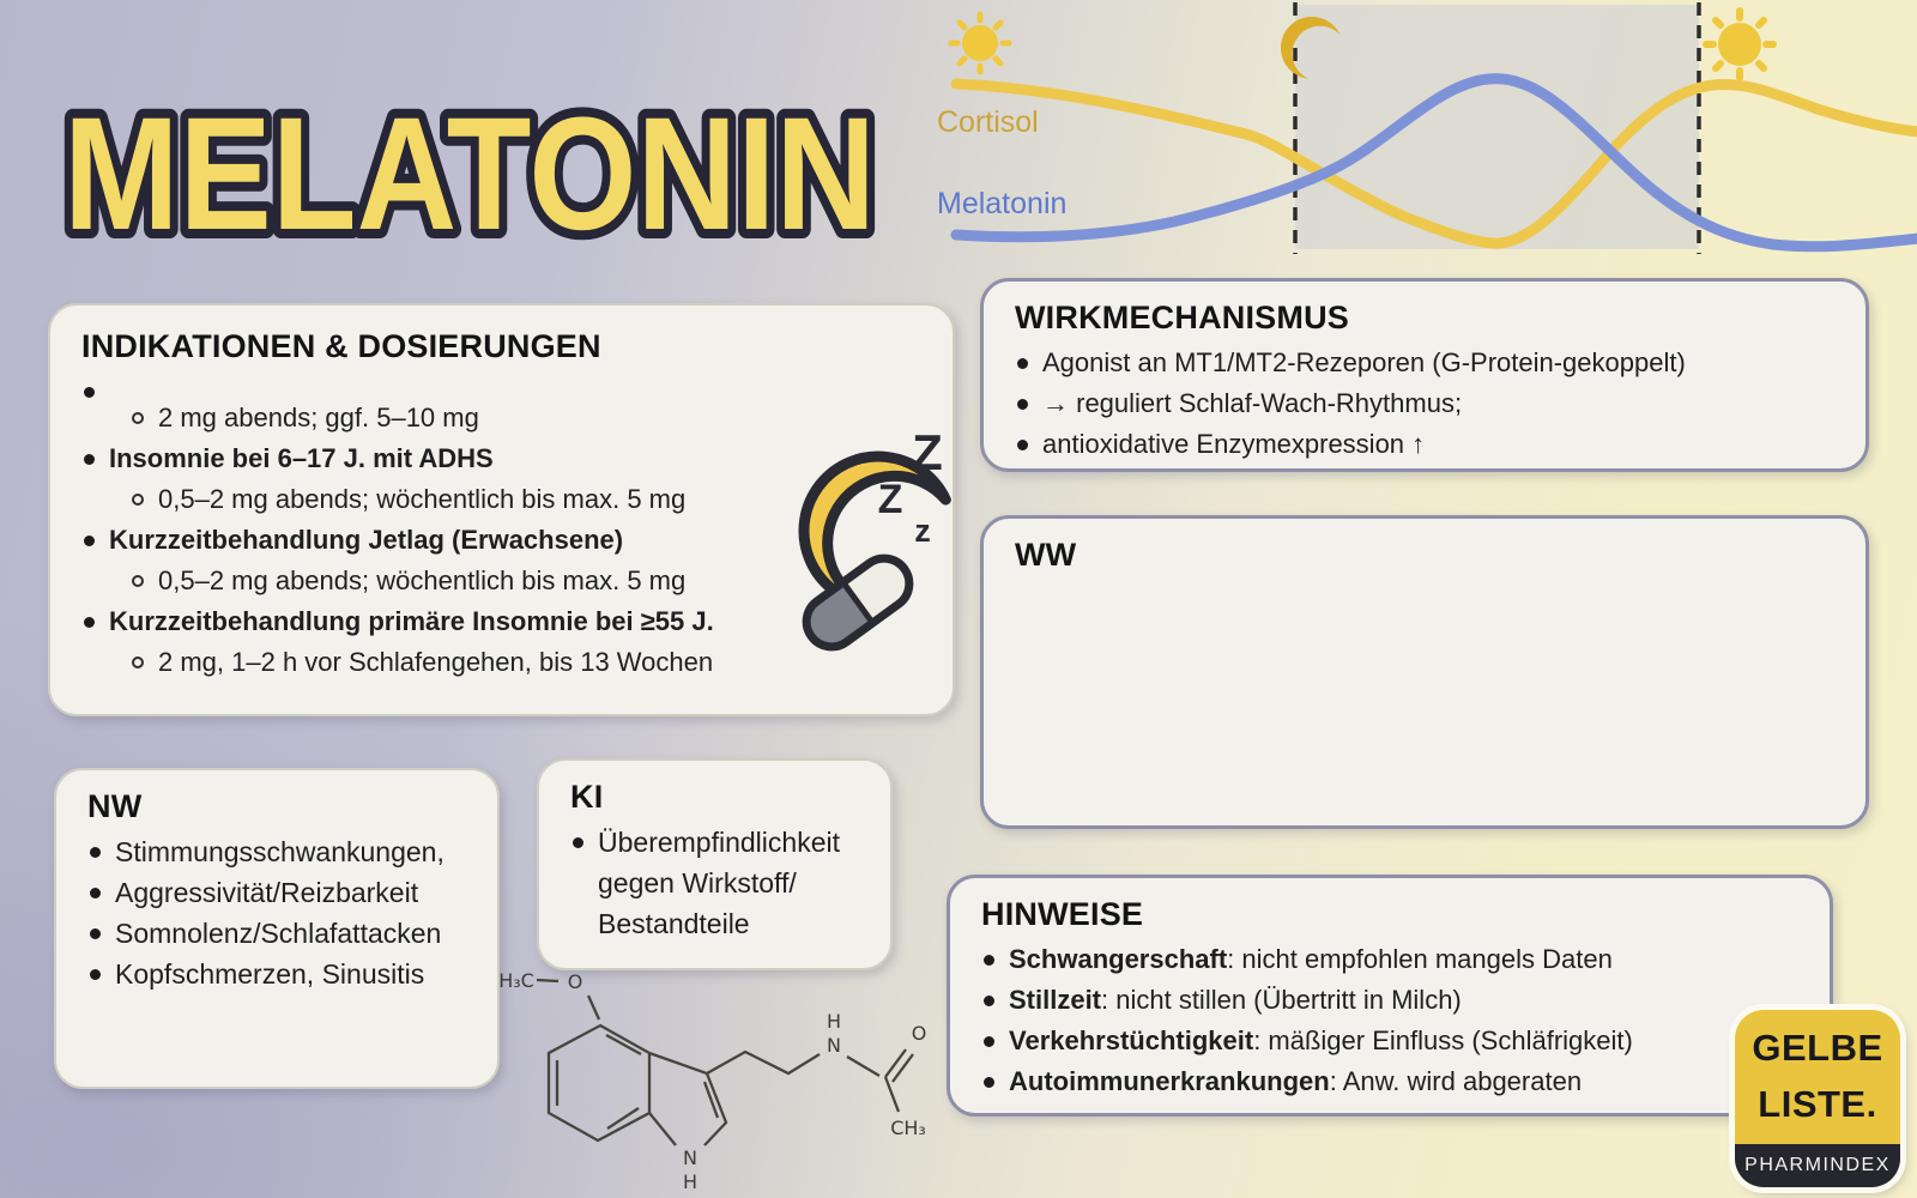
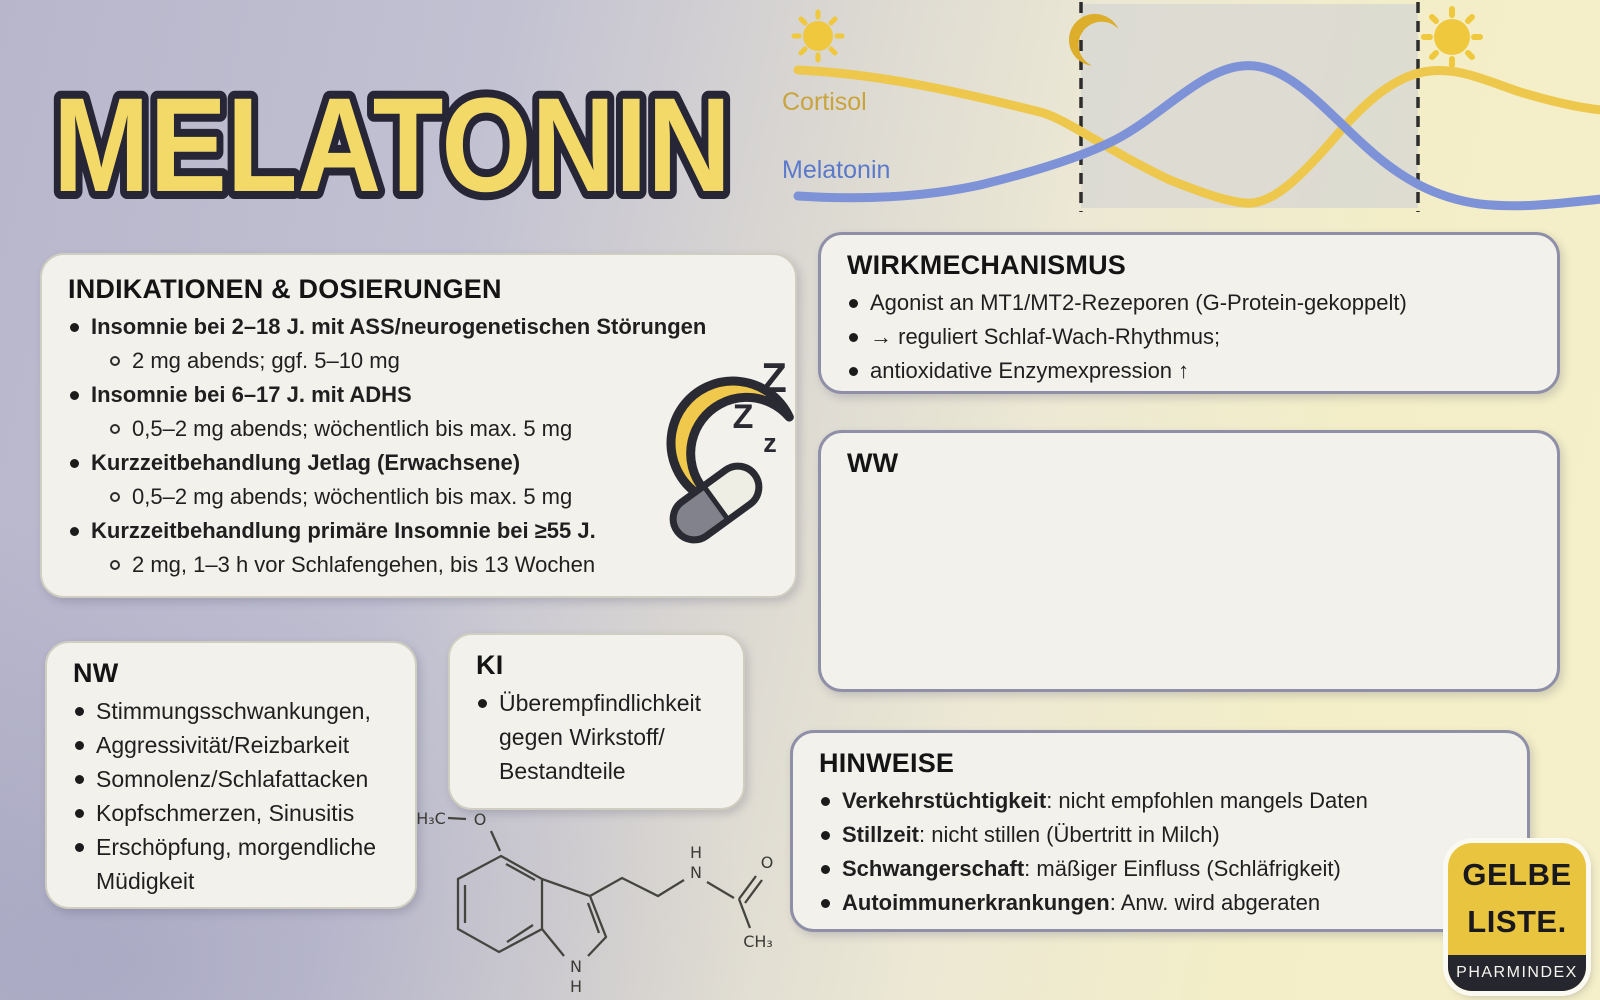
  MELATONIN
  Cortisol
  Melatonin
  INDIKATIONEN & DOSIERUNGEN
+ Insomnie bei 2–18 J. mit ASS/neurogenetischen Störungen
  2 mg abends; ggf. 5–10 mg
  Insomnie bei 6–17 J. mit ADHS
  0,5–2 mg abends; wöchentlich bis max. 5 mg
  Kurzzeitbehandlung Jetlag (Erwachsene)
  0,5–2 mg abends; wöchentlich bis max. 5 mg
  Kurzzeitbehandlung primäre Insomnie bei ≥55 J.
- 2 mg, 1–2 h vor Schlafengehen, bis 13 Wochen
+ 2 mg, 1–3 h vor Schlafengehen, bis 13 Wochen
  Z
  Z
  z
  WIRKMECHANISMUS
  Agonist an MT1/MT2-Rezeporen (G-Protein-gekoppelt)
  → reguliert Schlaf-Wach-Rhythmus;
  antioxidative Enzymexpression ↑
  WW
  NW
  Stimmungsschwankungen,
  Aggressivität/Reizbarkeit
  Somnolenz/Schlafattacken
  Kopfschmerzen, Sinusitis
+ Erschöpfung, morgendliche Müdigkeit
  KI
  Überempfindlichkeit gegen Wirkstoff/ Bestandteile
  HINWEISE
- Schwangerschaft: nicht empfohlen mangels Daten
+ Verkehrstüchtigkeit: nicht empfohlen mangels Daten
  Stillzeit: nicht stillen (Übertritt in Milch)
- Verkehrstüchtigkeit: mäßiger Einfluss (Schläfrigkeit)
+ Schwangerschaft: mäßiger Einfluss (Schläfrigkeit)
  Autoimmunerkrankungen: Anw. wird abgeraten
  H₃C
  O
  H
  N
  O
  CH₃
  N
  H
  GELBE
  LISTE.
  PHARMINDEX
